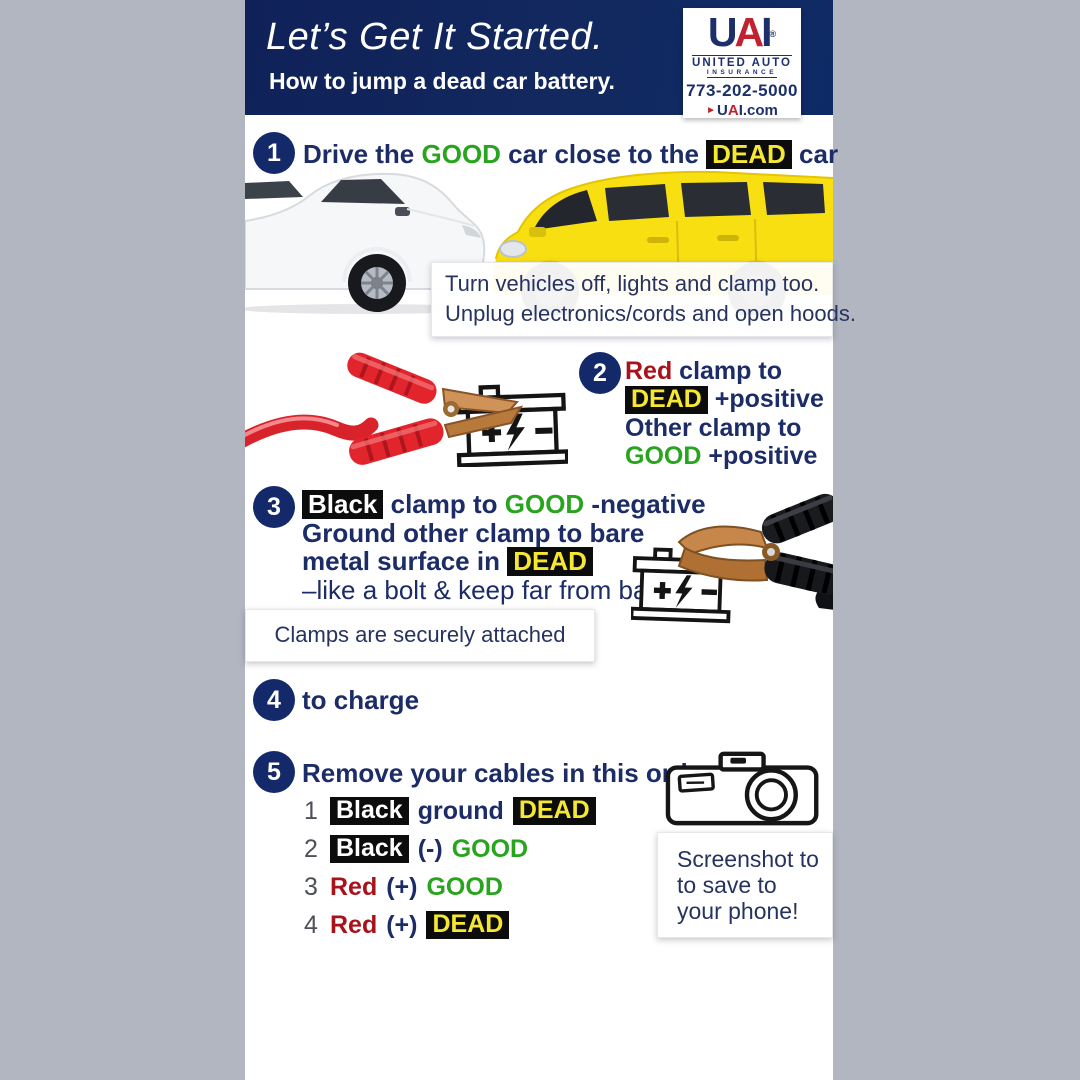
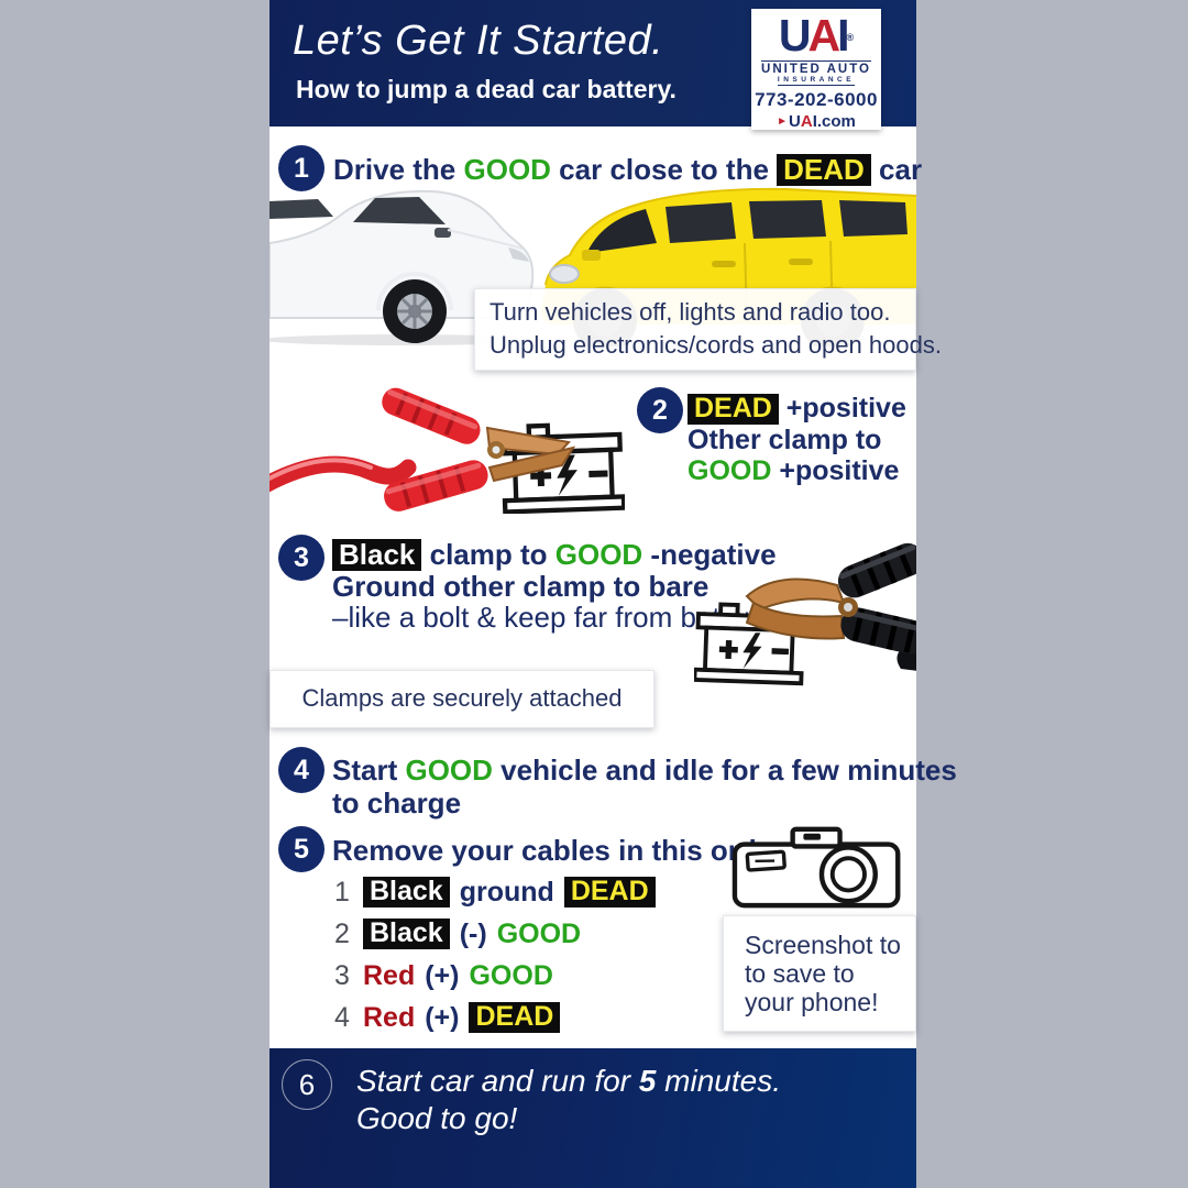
  Let’s Get It Started.
  How to jump a dead car battery.
  U
  A
  I
  ®
  UNITED AUTO
- 773-202-5000
+ 773-202-6000
  ►
  U
  A
  I
  .com
  1
  Drive the GOOD car close to the DEAD car
- Turn vehicles off, lights and clamp too.
+ Turn vehicles off, lights and radio too.
  Unplug electronics/cords and open hoods.
  2
- Red clamp to
  DEAD +positive
  Other clamp to
  GOOD +positive
  3
  Black clamp to GOOD -negative
  Ground other clamp to bare
- metal surface in DEAD
  –like a bolt & keep far from b
  Clamps are securely attached
  4
+ Start GOOD vehicle and idle for a few minutes
  to charge
  5
  Remove your cables in this o
  1
  Black
  ground
  DEAD
  2
  Black
  (-)
  GOOD
  3
  Red
  (+)
  GOOD
  4
  Red
  (+)
  DEAD
  Screenshot to
  to save to
  your phone!
+ 6
+ Start car and run for 5 minutes.
+ Good to go!
